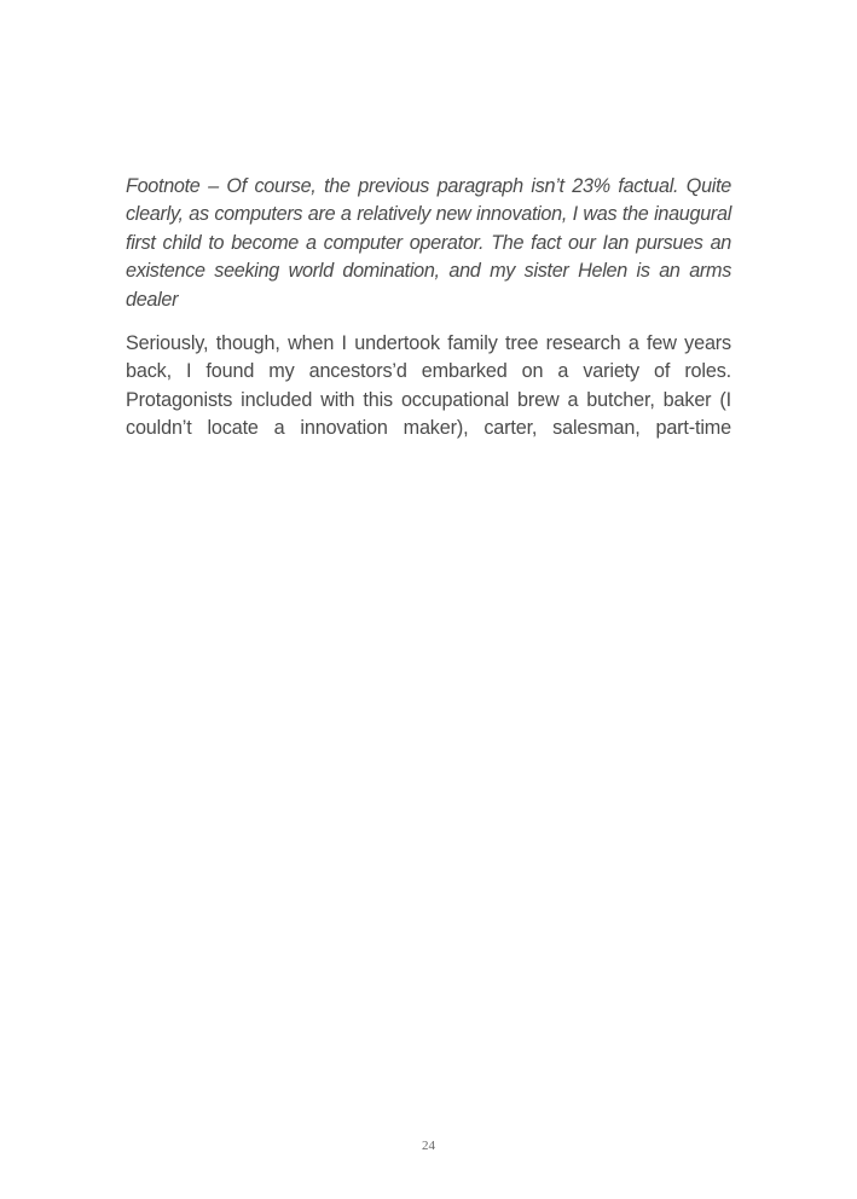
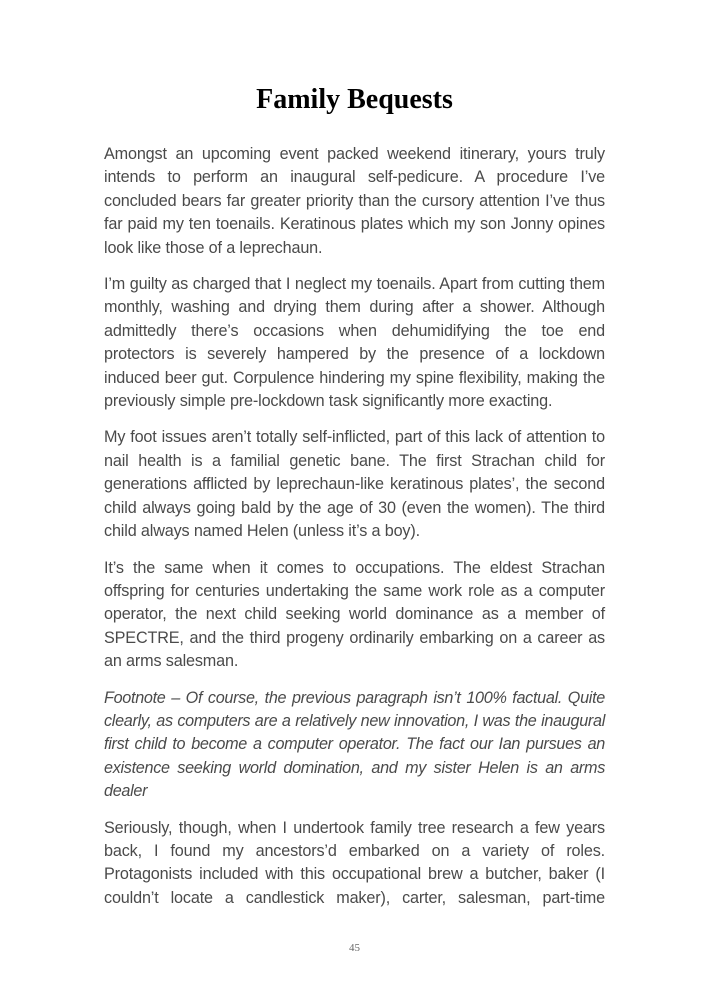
+ Family Bequests
+ Amongst an upcoming event packed weekend itinerary, yours truly intends to perform an inaugural self-pedicure. A procedure I’ve concluded bears far greater priority than the cursory attention I’ve thus far paid my ten toenails. Keratinous plates which my son Jonny opines look like those of a leprechaun.
+ I’m guilty as charged that I neglect my toenails. Apart from cutting them monthly, washing and drying them during after a shower. Although admittedly there’s occasions when dehumidifying the toe end protectors is severely hampered by the presence of a lockdown induced beer gut. Corpulence hindering my spine flexibility, making the previously simple pre-lockdown task significantly more exacting.
+ My foot issues aren’t totally self-inflicted, part of this lack of attention to nail health is a familial genetic bane. The first Strachan child for generations afflicted by leprechaun-like keratinous plates’, the second child always going bald by the age of 30 (even the women). The third child always named Helen (unless it’s a boy).
+ It’s the same when it comes to occupations. The eldest Strachan offspring for centuries undertaking the same work role as a computer operator, the next child seeking world dominance as a member of SPECTRE, and the third progeny ordinarily embarking on a career as an arms salesman.
- Footnote – Of course, the previous paragraph isn’t 23% factual. Quite clearly, as computers are a relatively new innovation, I was the inaugural first child to become a computer operator. The fact our Ian pursues an existence seeking world domination, and my sister Helen is an arms dealer
+ Footnote – Of course, the previous paragraph isn’t 100% factual. Quite clearly, as computers are a relatively new innovation, I was the inaugural first child to become a computer operator. The fact our Ian pursues an existence seeking world domination, and my sister Helen is an arms dealer
- Seriously, though, when I undertook family tree research a few years back, I found my ancestors’d embarked on a variety of roles. Protagonists included with this occupational brew a butcher, baker (I couldn’t locate a innovation maker), carter, salesman, part-time
+ Seriously, though, when I undertook family tree research a few years back, I found my ancestors’d embarked on a variety of roles. Protagonists included with this occupational brew a butcher, baker (I couldn’t locate a candlestick maker), carter, salesman, part-time
- 24
+ 45
